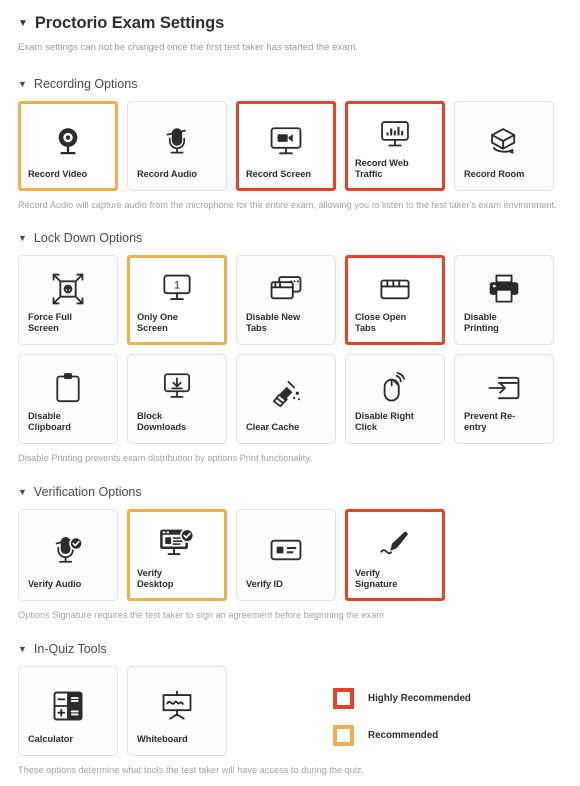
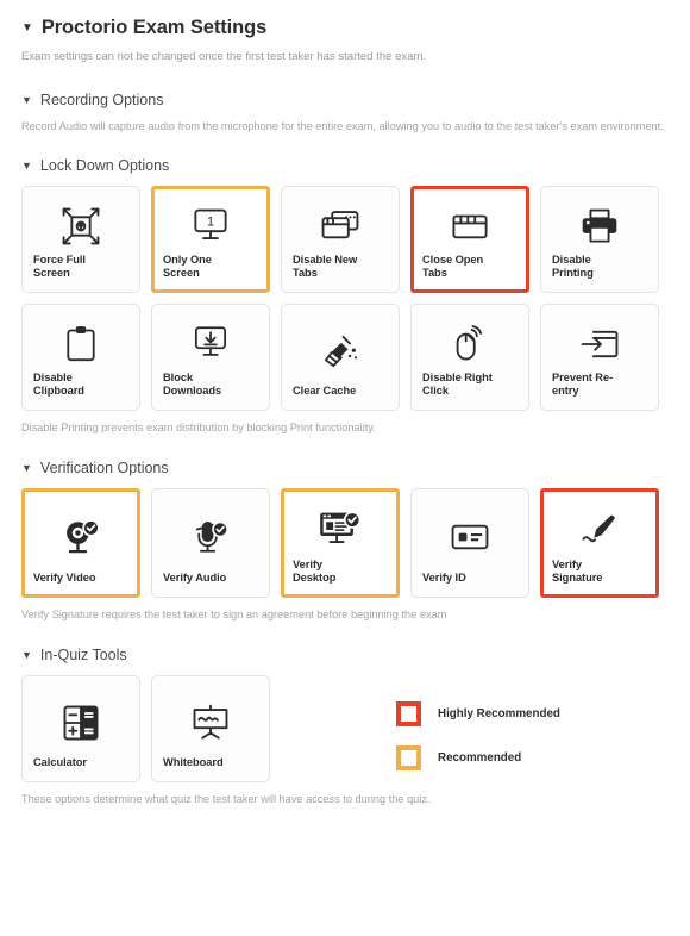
  ▼
  Proctorio Exam Settings
  Exam settings can not be changed once the first test taker has started the exam.
  ▼
  Recording Options
- Record Video
- Record Audio
- Record Screen
- Record Web
- Traffic
- Record Room
- Record Audio will capture audio from the microphone for the entire exam, allowing you to listen to the test taker's exam environment.
+ Record Audio will capture audio from the microphone for the entire exam, allowing you to audio to the test taker's exam environment.
  ▼
  Lock Down Options
  Force Full
  Screen
  1
  Only One
  Screen
  Disable New
  Tabs
  Close Open
  Tabs
  Disable
  Printing
  Disable
  Clipboard
  Block
  Downloads
  Clear Cache
  Disable Right
  Click
  Prevent Re-
  entry
- Disable Printing prevents exam distribution by options Print functionality.
+ Disable Printing prevents exam distribution by blocking Print functionality.
  ▼
  Verification Options
+ Verify Video
  Verify Audio
  Verify
  Desktop
  Verify ID
  Verify
  Signature
- Options Signature requires the test taker to sign an agreement before beginning the exam
+ Verify Signature requires the test taker to sign an agreement before beginning the exam
  ▼
  In-Quiz Tools
  Calculator
  Whiteboard
  Highly Recommended
  Recommended
- These options determine what tools the test taker will have access to during the quiz.
+ These options determine what quiz the test taker will have access to during the quiz.
